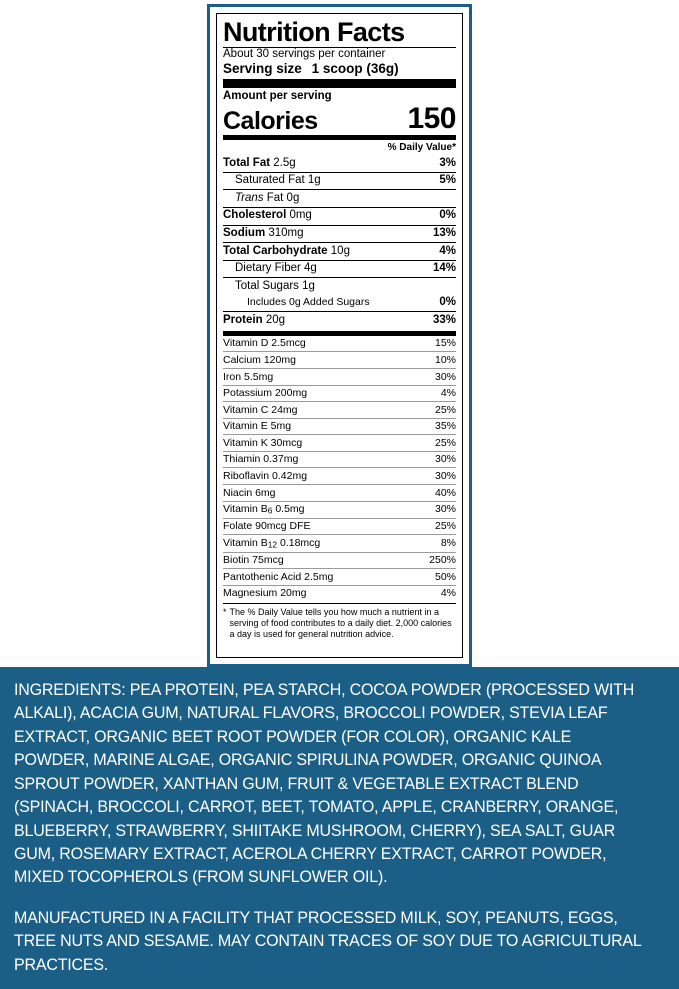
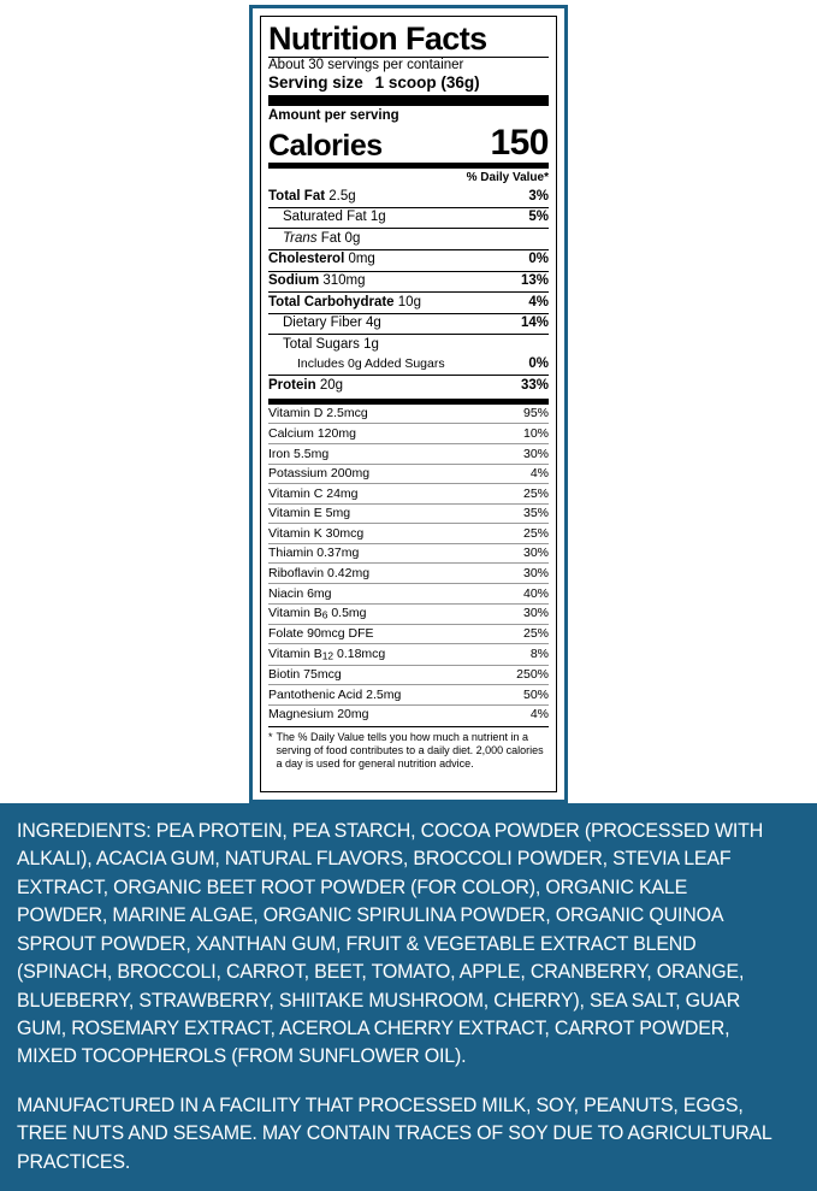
  Nutrition Facts
  About 30 servings per container
  Serving size 1 scoop (36g)
  Amount per serving
  Calories
  150
  % Daily Value*
  Total Fat 2.5g
  3%
  Saturated Fat 1g
  5%
  Trans Fat 0g
  Cholesterol 0mg
  0%
  Sodium 310mg
  13%
  Total Carbohydrate 10g
  4%
  Dietary Fiber 4g
  14%
  Total Sugars 1g
  Includes 0g Added Sugars
  0%
  Protein 20g
  33%
  Vitamin D 2.5mcg
- 15%
+ 95%
  Calcium 120mg
  10%
  Iron 5.5mg
  30%
  Potassium 200mg
  4%
  Vitamin C 24mg
  25%
  Vitamin E 5mg
  35%
  Vitamin K 30mcg
  25%
  Thiamin 0.37mg
  30%
  Riboflavin 0.42mg
  30%
  Niacin 6mg
  40%
  Vitamin B6 0.5mg
  30%
  Folate 90mcg DFE
  25%
  Vitamin B12 0.18mcg
  8%
  Biotin 75mcg
  250%
  Pantothenic Acid 2.5mg
  50%
  Magnesium 20mg
  4%
  *
  The % Daily Value tells you how much a nutrient in a serving of food contributes to a daily diet. 2,000 calories a day is used for general nutrition advice.
  INGREDIENTS: PEA PROTEIN, PEA STARCH, COCOA POWDER (PROCESSED WITH ALKALI), ACACIA GUM, NATURAL FLAVORS, BROCCOLI POWDER, STEVIA LEAF EXTRACT, ORGANIC BEET ROOT POWDER (FOR COLOR), ORGANIC KALE POWDER, MARINE ALGAE, ORGANIC SPIRULINA POWDER, ORGANIC QUINOA SPROUT POWDER, XANTHAN GUM, FRUIT & VEGETABLE EXTRACT BLEND (SPINACH, BROCCOLI, CARROT, BEET, TOMATO, APPLE, CRANBERRY, ORANGE, BLUEBERRY, STRAWBERRY, SHIITAKE MUSHROOM, CHERRY), SEA SALT, GUAR GUM, ROSEMARY EXTRACT, ACEROLA CHERRY EXTRACT, CARROT POWDER, MIXED TOCOPHEROLS (FROM SUNFLOWER OIL).
  MANUFACTURED IN A FACILITY THAT PROCESSED MILK, SOY, PEANUTS, EGGS, TREE NUTS AND SESAME. MAY CONTAIN TRACES OF SOY DUE TO AGRICULTURAL PRACTICES.
